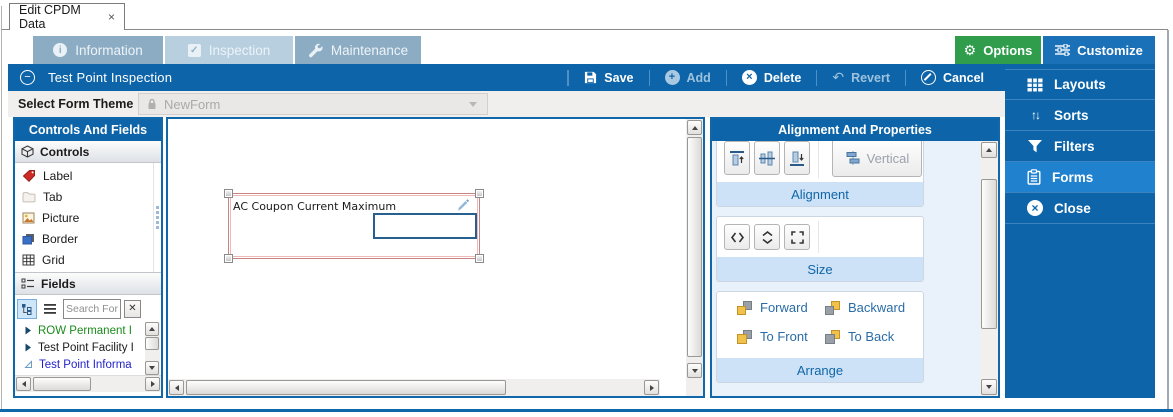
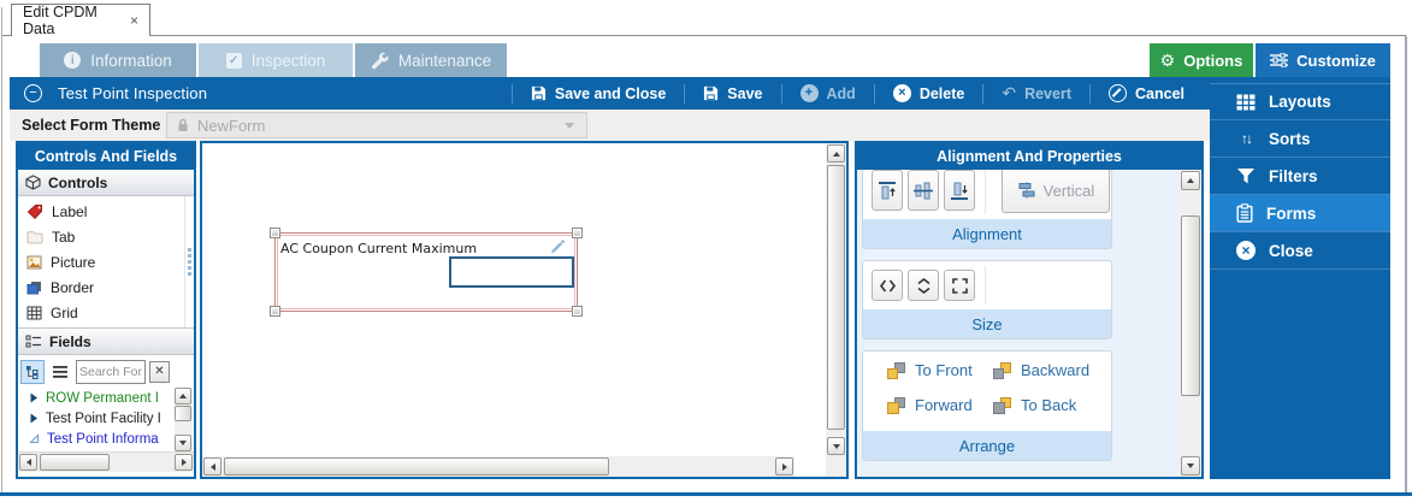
  Edit CPDM Data
  ×
  i
  Information
  ✓
  Inspection
  Maintenance
  ⚙
  Options
  Customize
  −
  Test Point Inspection
+ Save and Close
  Save
  +
  Add
  ×
  Delete
  ↶
  Revert
  Cancel
  Select Form Theme
  NewForm
  Controls And Fields
  Controls
  Label
  Tab
  Picture
  Border
  Grid
  Fields
  Search For
  ✕
  ROW Permanent I
  Test Point Facility I
  Test Point Informa
  AC Coupon Current Maximum
  Alignment And Properties
  Vertical
  Alignment
  Size
- Forward
+ To Front
  Backward
- To Front
+ Forward
  To Back
  Arrange
  Layouts
  ↑↓
  Sorts
  Filters
  Forms
  ×
  Close
